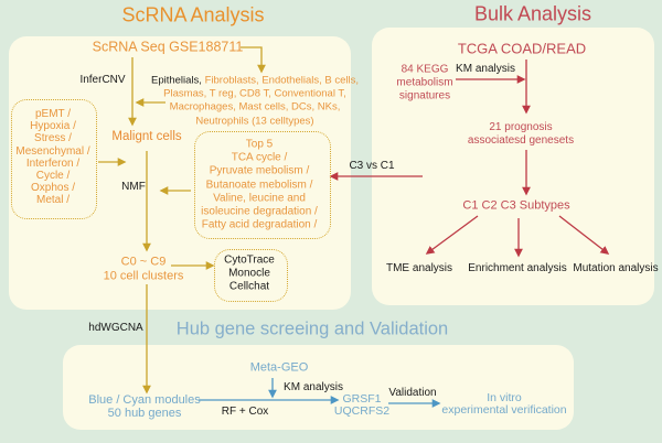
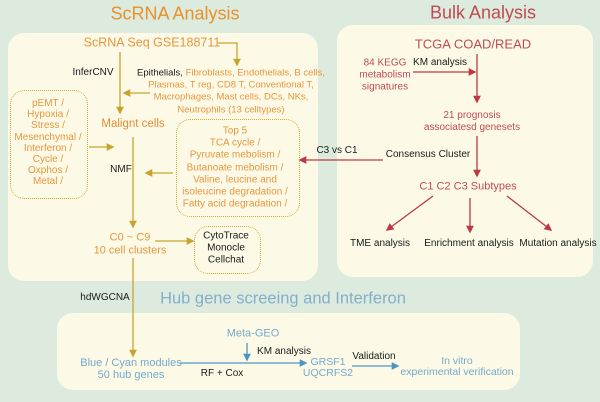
  ScRNA Analysis
  Bulk Analysis
- Hub gene screeing and Validation
+ Hub gene screeing and Interferon
  ScRNA Seq GSE188711
  InferCNV
  Epithelials, Fibroblasts, Endothelials, B cells,
  Plasmas, T reg, CD8 T, Conventional T,
  Macrophages, Mast cells, DCs, NKs,
  Neutrophils (13 celltypes)
  pEMT /
  Hypoxia /
  Stress /
  Mesenchymal /
  Interferon /
  Cycle /
  Oxphos /
  Metal /
  Malignt cells
  NMF
  Top 5
  TCA cycle /
  Pyruvate mebolism /
  Butanoate mebolism /
  Valine, leucine and
  isoleucine degradation /
  Fatty acid degradation /
  C0 ~ C9
  10 cell clusters
  CytoTrace
  Monocle
  Cellchat
  hdWGCNA
  TCGA COAD/READ
  84 KEGG
  metabolism
  signatures
  KM analysis
  21 prognosis
  associatesd genesets
+ Consensus Cluster
  C3 vs C1
  C1 C2 C3 Subtypes
  TME analysis
  Enrichment analysis
  Mutation analysis
  Blue / Cyan modules
  50 hub genes
  Meta-GEO
  KM analysis
  RF + Cox
  GRSF1
  UQCRFS2
  Validation
  In vitro
  experimental verification
